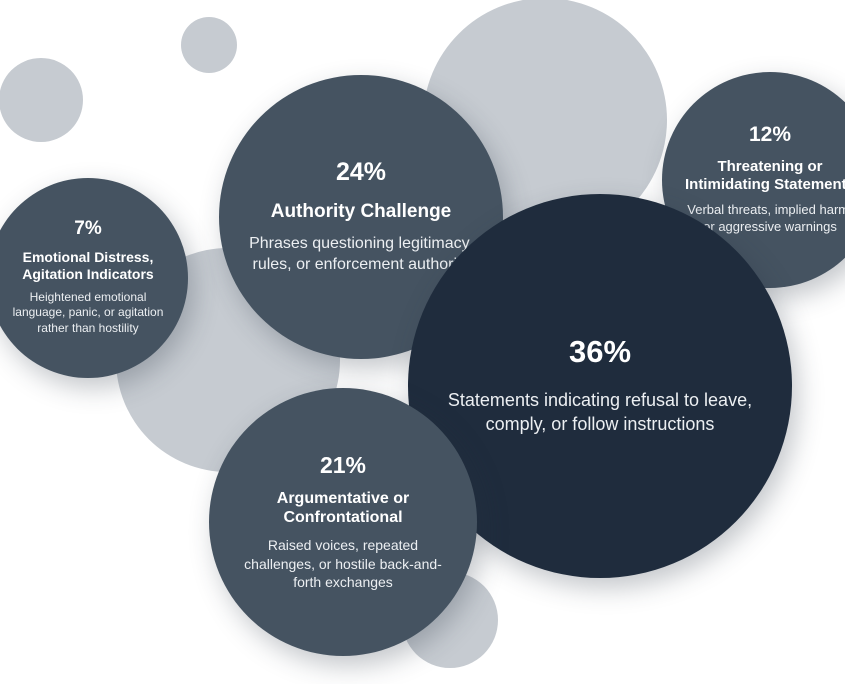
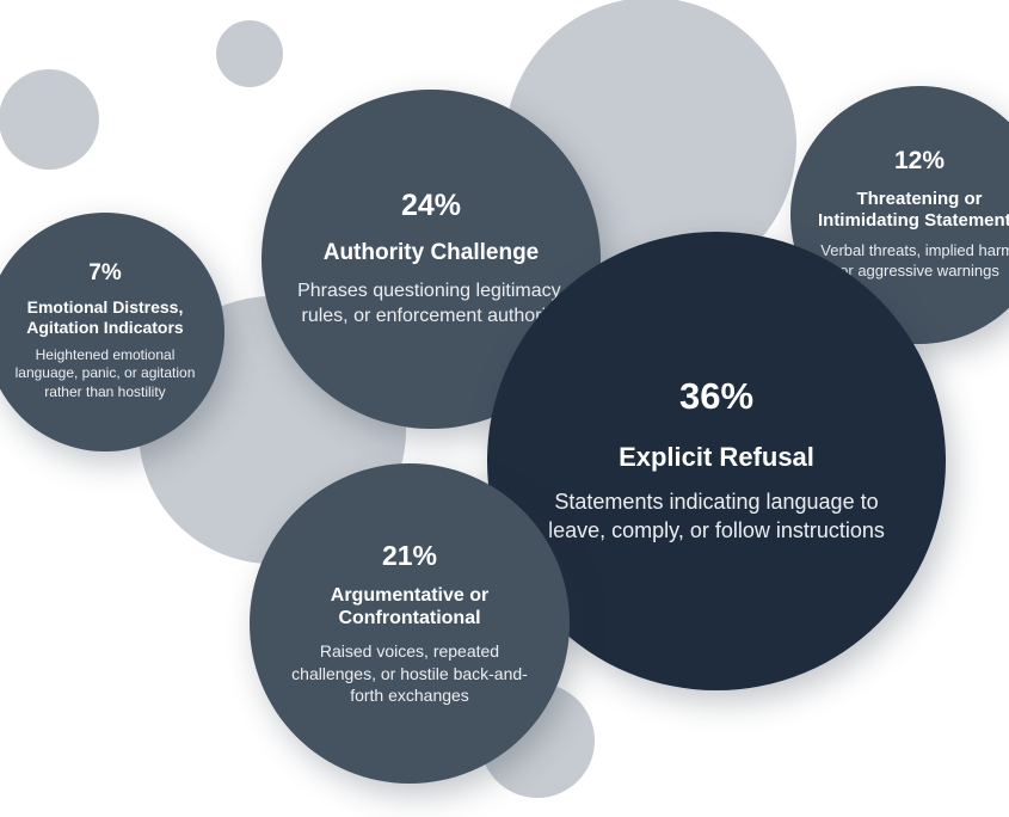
  24%
  Authority Challenge
  Phrases questioning legitimacy rules, or enforcement autho
  12%
  Threatening or Intimidating Statement
  Verbal threats, implied harm r aggressive warnings
  36%
+ Explicit Refusal
- Statements indicating refusal to leave, comply, or follow instructions
+ Statements indicating language to leave, comply, or follow instructions
  7%
  Emotional Distress, Agitation Indicators
  Heightened emotional language, panic, or agitation rather than hostility
  21%
  Argumentative or Confrontational
  Raised voices, repeated challenges, or hostile back-and-forth exchanges
